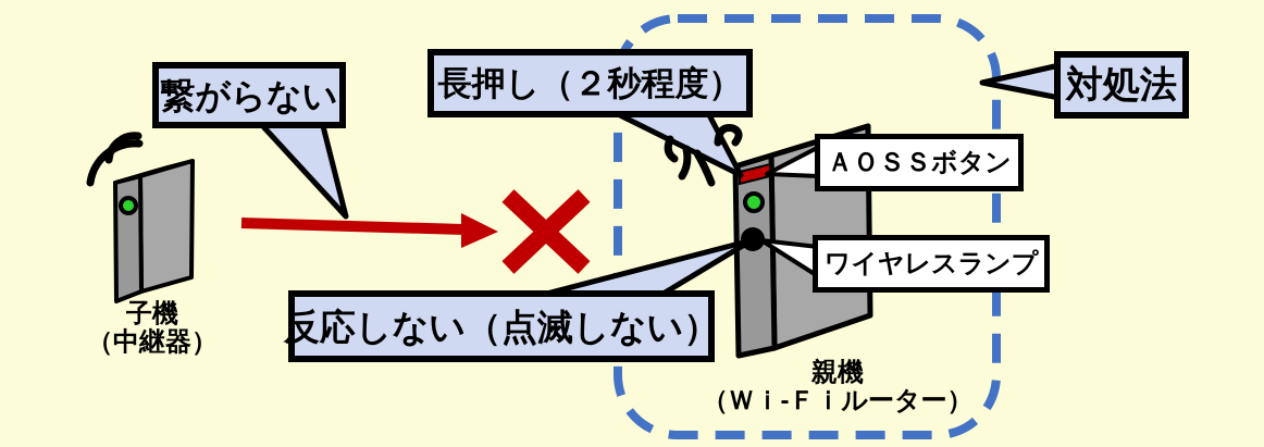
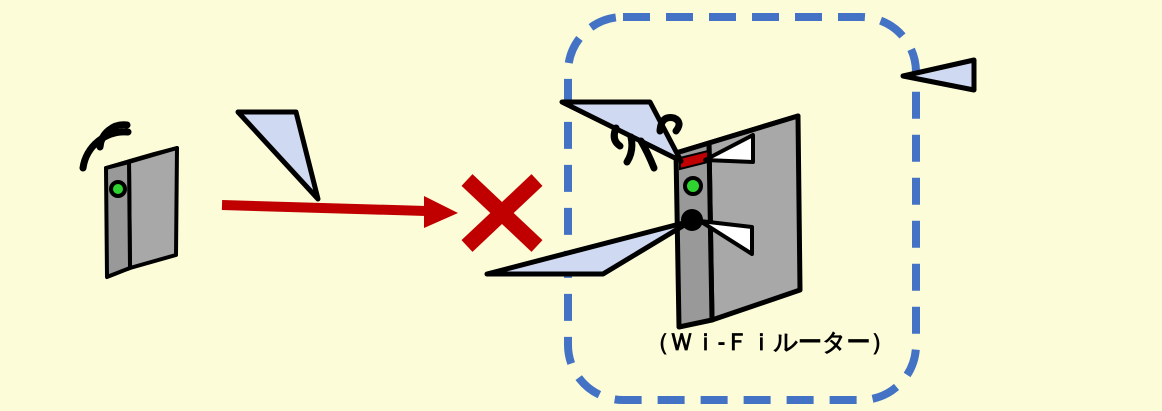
- 繋がらない
- 長押し（２秒程度）
- 反応しない（点滅しない）
- ＡＯＳＳボタン
- ワイヤレスランプ
- 対処法
- 子機
- （中継器）
- 親機
  （Ｗｉ-Ｆｉルーター）
